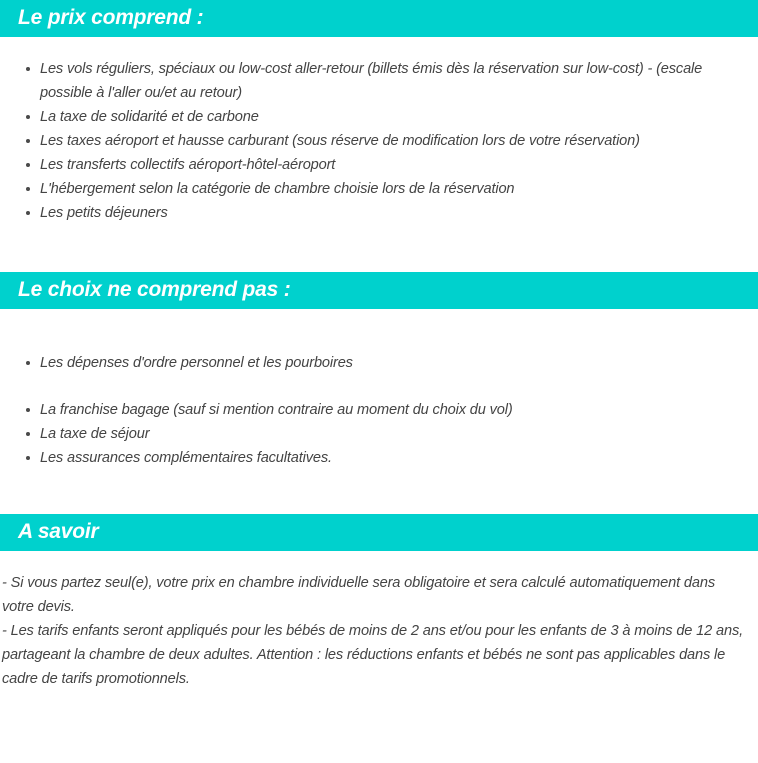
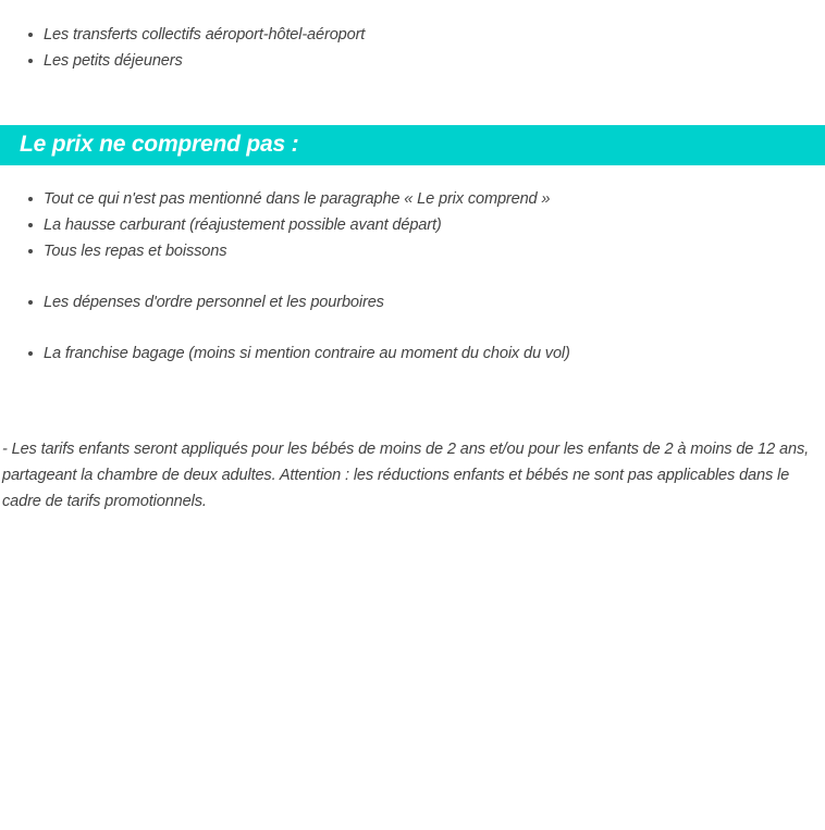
- Le prix comprend :
- Les vols réguliers, spéciaux ou low-cost aller-retour (billets émis dès la réservation sur low-cost) - (escale possible à l'aller ou/et au retour)
- La taxe de solidarité et de carbone
- Les taxes aéroport et hausse carburant (sous réserve de modification lors de votre réservation)
  Les transferts collectifs aéroport-hôtel-aéroport
- L'hébergement selon la catégorie de chambre choisie lors de la réservation
  Les petits déjeuners
- Le choix ne comprend pas :
+ Le prix ne comprend pas :
+ Tout ce qui n'est pas mentionné dans le paragraphe « Le prix comprend »
+ La hausse carburant (réajustement possible avant départ)
+ Tous les repas et boissons
  Les dépenses d'ordre personnel et les pourboires
- La franchise bagage (sauf si mention contraire au moment du choix du vol)
+ La franchise bagage (moins si mention contraire au moment du choix du vol)
- La taxe de séjour
- Les assurances complémentaires facultatives.
- A savoir
- - Si vous partez seul(e), votre prix en chambre individuelle sera obligatoire et sera calculé automatiquement dans votre devis.
- - Les tarifs enfants seront appliqués pour les bébés de moins de 2 ans et/ou pour les enfants de 3 à moins de 12 ans, partageant la chambre de deux adultes. Attention : les réductions enfants et bébés ne sont pas applicables dans le cadre de tarifs promotionnels.
+ - Les tarifs enfants seront appliqués pour les bébés de moins de 2 ans et/ou pour les enfants de 2 à moins de 12 ans, partageant la chambre de deux adultes. Attention : les réductions enfants et bébés ne sont pas applicables dans le cadre de tarifs promotionnels.
